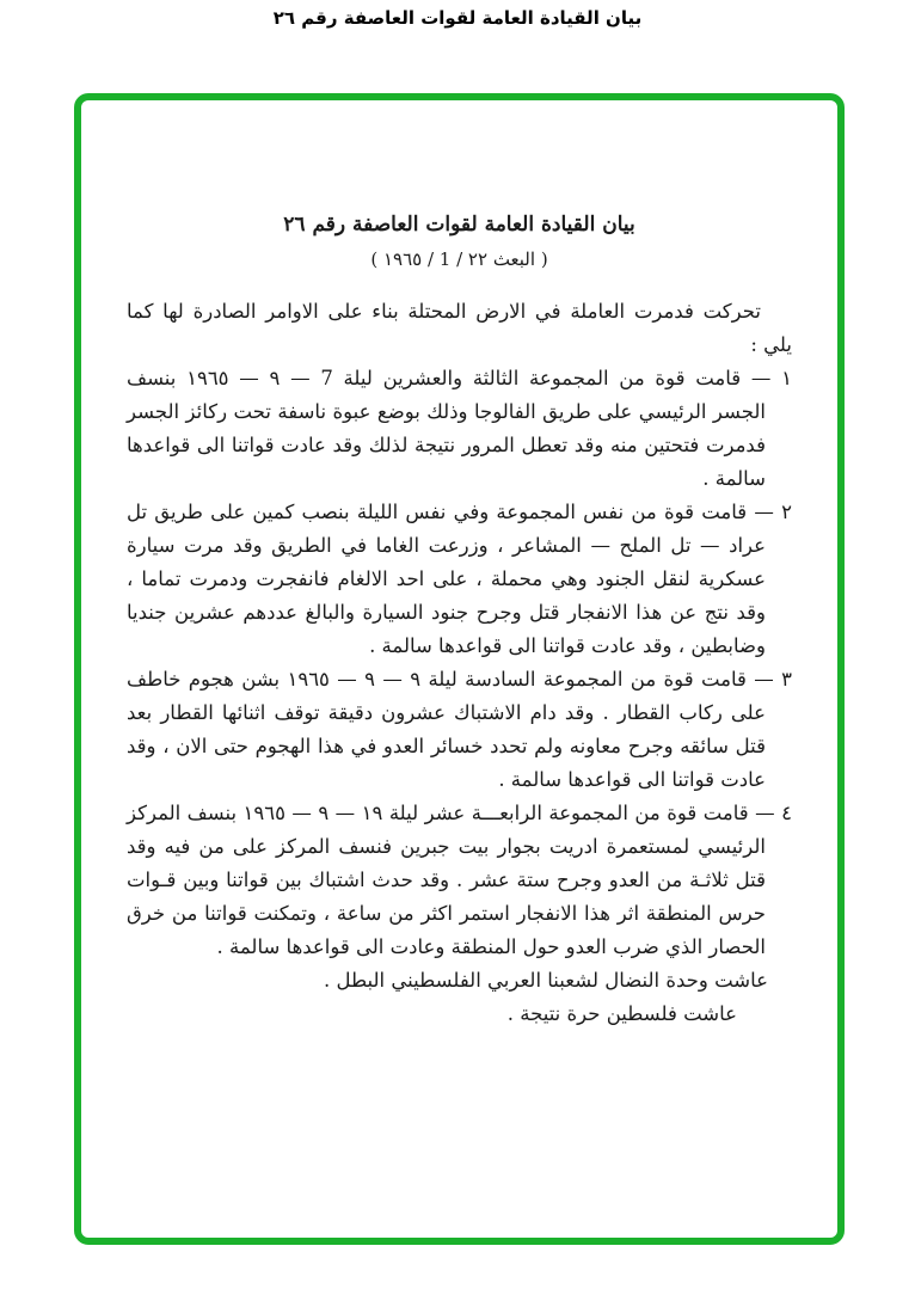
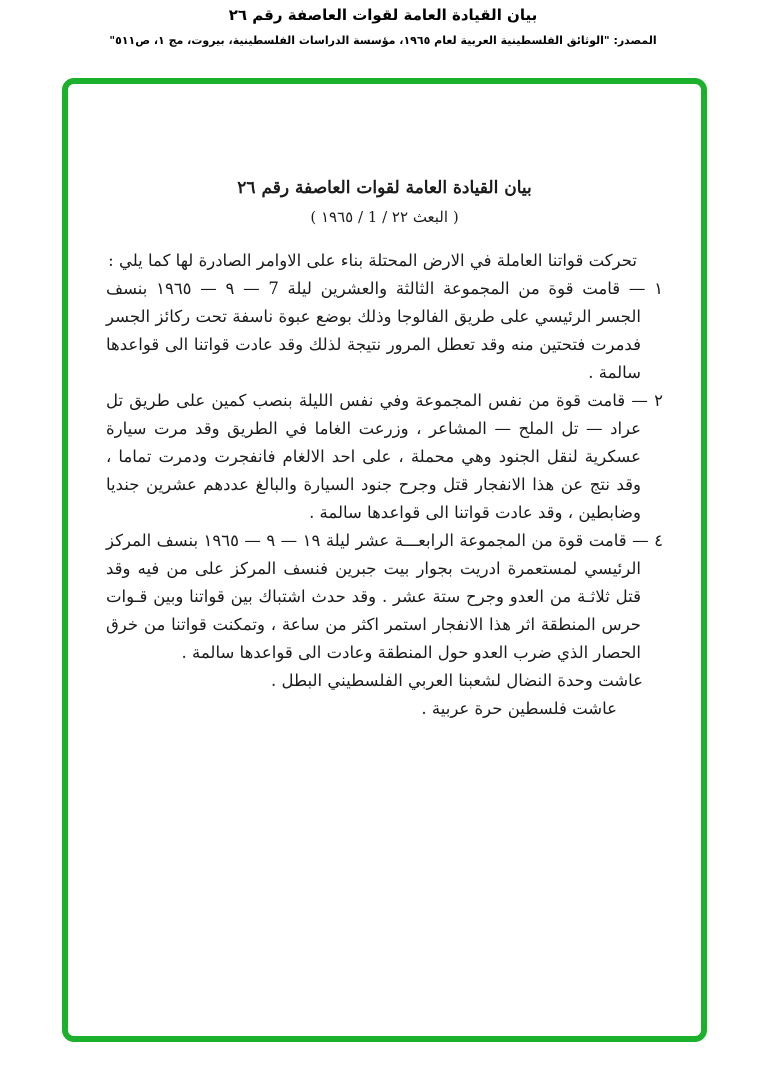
  بيان القيادة العامة لقوات العاصفة رقم ٢٦
+ المصدر: "الوثائق الفلسطينية العربية لعام ١٩٦٥، مؤسسة الدراسات الفلسطينية، بيروت، مج ١، ص٥١١"
  بيان القيادة العامة لقوات العاصفة رقم ٢٦
  ( البعث ٢٢ / 1 / ١٩٦٥ )
- تحركت فدمرت العاملة في الارض المحتلة بناء على الاوامر الصادرة لها كما يلي :
+ تحركت قواتنا العاملة في الارض المحتلة بناء على الاوامر الصادرة لها كما يلي :
  ١ — قامت قوة من المجموعة الثالثة والعشرين ليلة 7 — ٩ — ١٩٦٥ بنسف الجسر الرئيسي على طريق الفالوجا وذلك بوضع عبوة ناسفة تحت ركائز الجسر فدمرت فتحتين منه وقد تعطل المرور نتيجة لذلك وقد عادت قواتنا الى قواعدها سالمة .
  ٢ — قامت قوة من نفس المجموعة وفي نفس الليلة بنصب كمين على طريق تل عراد — تل الملح — المشاعر ، وزرعت الغاما في الطريق وقد مرت سيارة عسكرية لنقل الجنود وهي محملة ، على احد الالغام فانفجرت ودمرت تماما ، وقد نتج عن هذا الانفجار قتل وجرح جنود السيارة والبالغ عددهم عشرين جنديا وضابطين ، وقد عادت قواتنا الى قواعدها سالمة .
- ٣ — قامت قوة من المجموعة السادسة ليلة ٩ — ٩ — ١٩٦٥ بشن هجوم خاطف على ركاب القطار . وقد دام الاشتباك عشرون دقيقة توقف اثنائها القطار بعد قتل سائقه وجرح معاونه ولم تحدد خسائر العدو في هذا الهجوم حتى الان ، وقد عادت قواتنا الى قواعدها سالمة .
  ٤ — قامت قوة من المجموعة الرابعـــة عشر ليلة ١٩ — ٩ — ١٩٦٥ بنسف المركز الرئيسي لمستعمرة ادريت بجوار بيت جبرين فنسف المركز على من فيه وقد قتل ثلاثـة من العدو وجرح ستة عشر . وقد حدث اشتباك بين قواتنا وبين قـوات حرس المنطقة اثر هذا الانفجار استمر اكثر من ساعة ، وتمكنت قواتنا من خرق الحصار الذي ضرب العدو حول المنطقة وعادت الى قواعدها سالمة .
  عاشت وحدة النضال لشعبنا العربي الفلسطيني البطل .
- عاشت فلسطين حرة نتيجة .
+ عاشت فلسطين حرة عربية .
